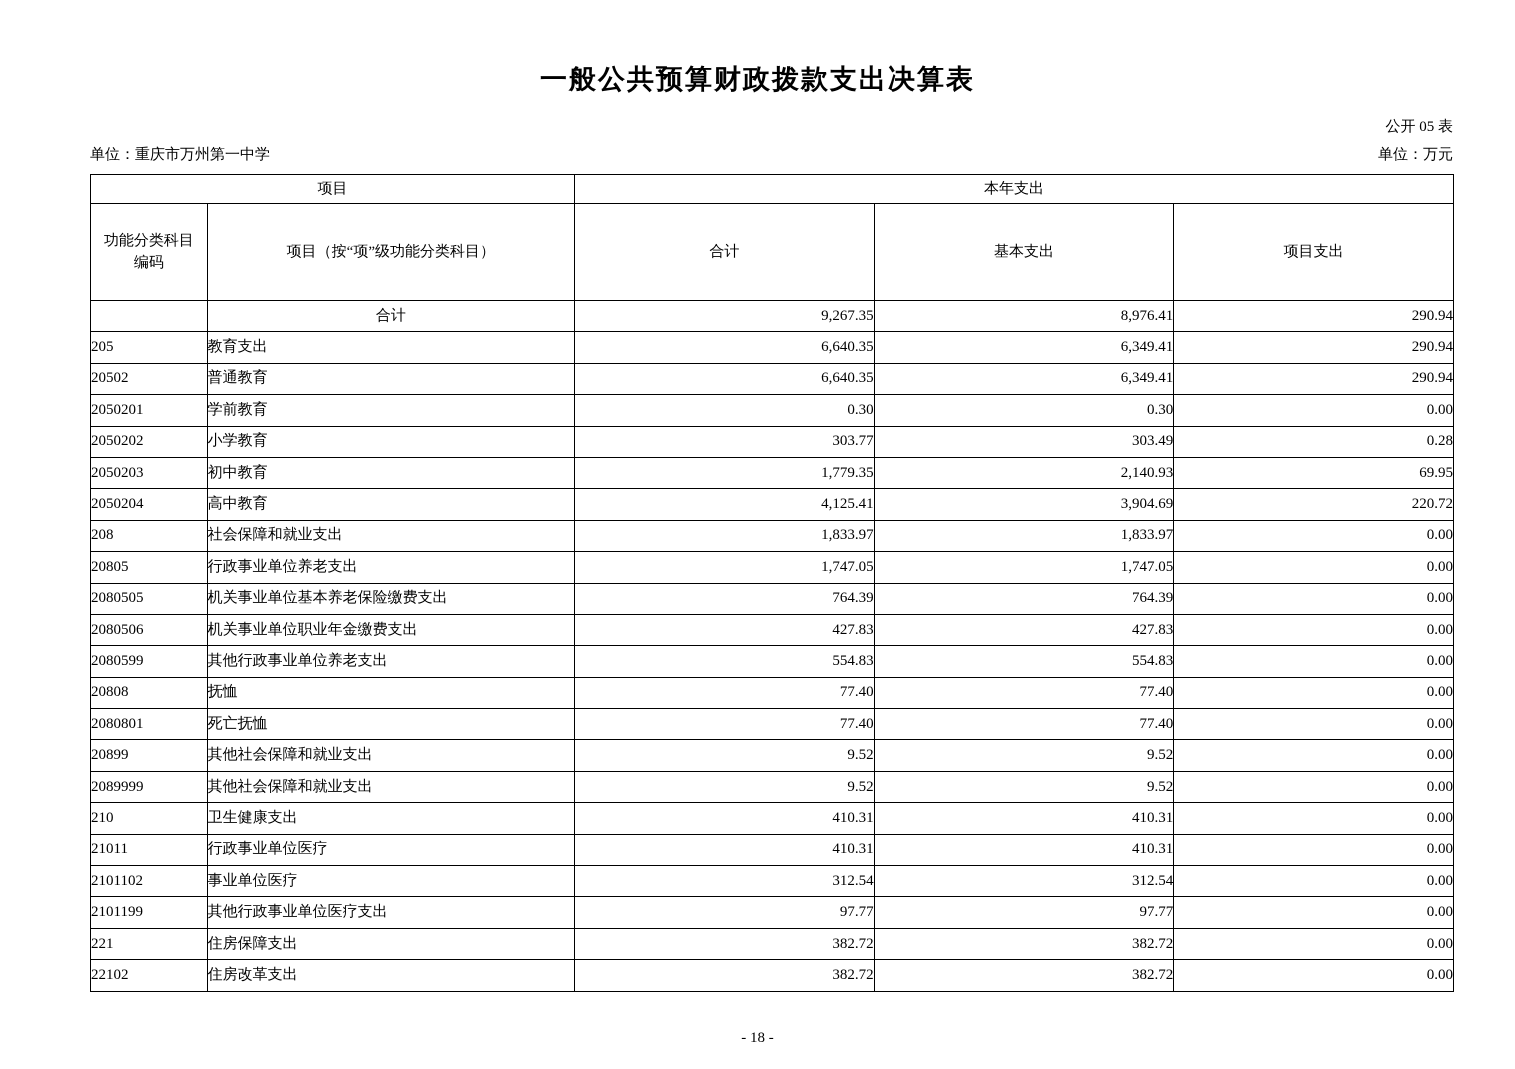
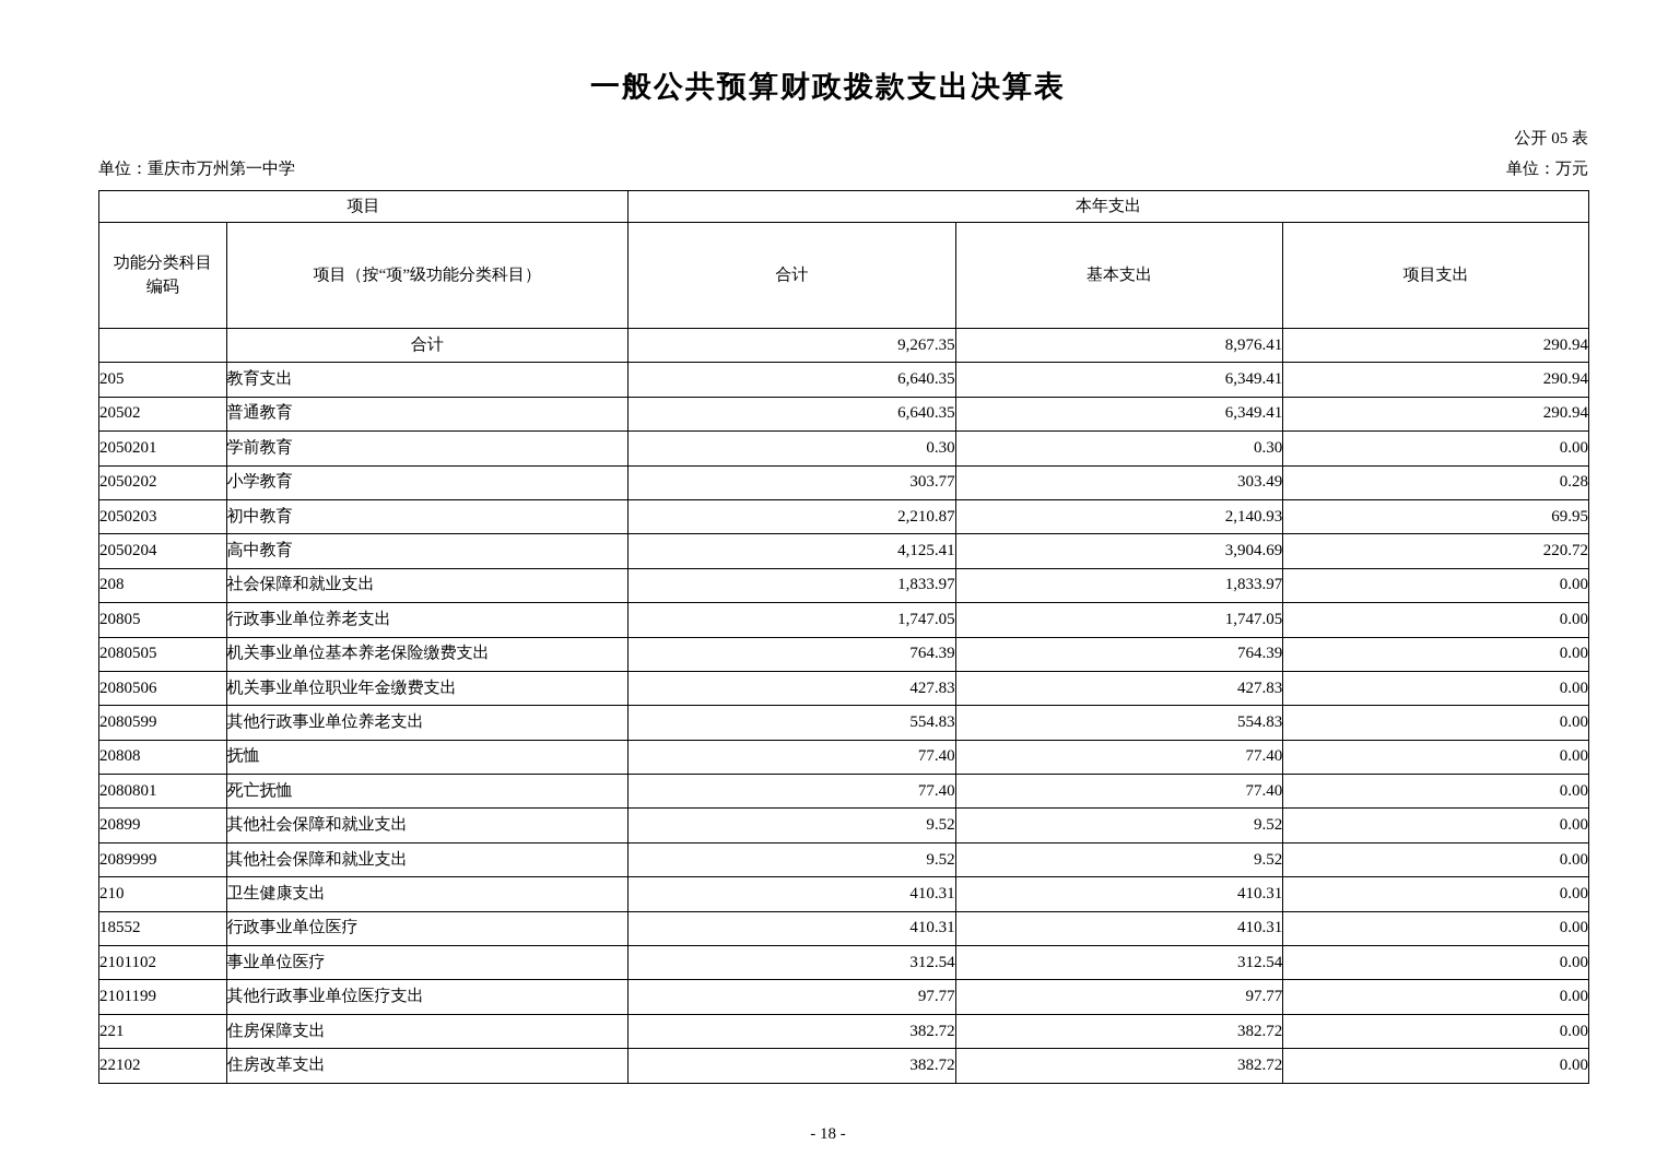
  一般公共预算财政拨款支出决算表
  公开 05 表
  单位：重庆市万州第一中学
  单位：万元
  项目	本年支出
  功能分类科目 编码	项目（按“项”级功能分类科目）	合计	基本支出	项目支出
  	合计	9,267.35	8,976.41	290.94
  205	教育支出	6,640.35	6,349.41	290.94
  20502	普通教育	6,640.35	6,349.41	290.94
  2050201	学前教育	0.30	0.30	0.00
  2050202	小学教育	303.77	303.49	0.28
- 2050203	初中教育	1,779.35	2,140.93	69.95
+ 2050203	初中教育	2,210.87	2,140.93	69.95
  2050204	高中教育	4,125.41	3,904.69	220.72
  208	社会保障和就业支出	1,833.97	1,833.97	0.00
  20805	行政事业单位养老支出	1,747.05	1,747.05	0.00
  2080505	机关事业单位基本养老保险缴费支出	764.39	764.39	0.00
  2080506	机关事业单位职业年金缴费支出	427.83	427.83	0.00
  2080599	其他行政事业单位养老支出	554.83	554.83	0.00
  20808	抚恤	77.40	77.40	0.00
  2080801	死亡抚恤	77.40	77.40	0.00
  20899	其他社会保障和就业支出	9.52	9.52	0.00
  2089999	其他社会保障和就业支出	9.52	9.52	0.00
  210	卫生健康支出	410.31	410.31	0.00
- 21011	行政事业单位医疗	410.31	410.31	0.00
+ 18552	行政事业单位医疗	410.31	410.31	0.00
  2101102	事业单位医疗	312.54	312.54	0.00
  2101199	其他行政事业单位医疗支出	97.77	97.77	0.00
  221	住房保障支出	382.72	382.72	0.00
  22102	住房改革支出	382.72	382.72	0.00
  - 18 -
